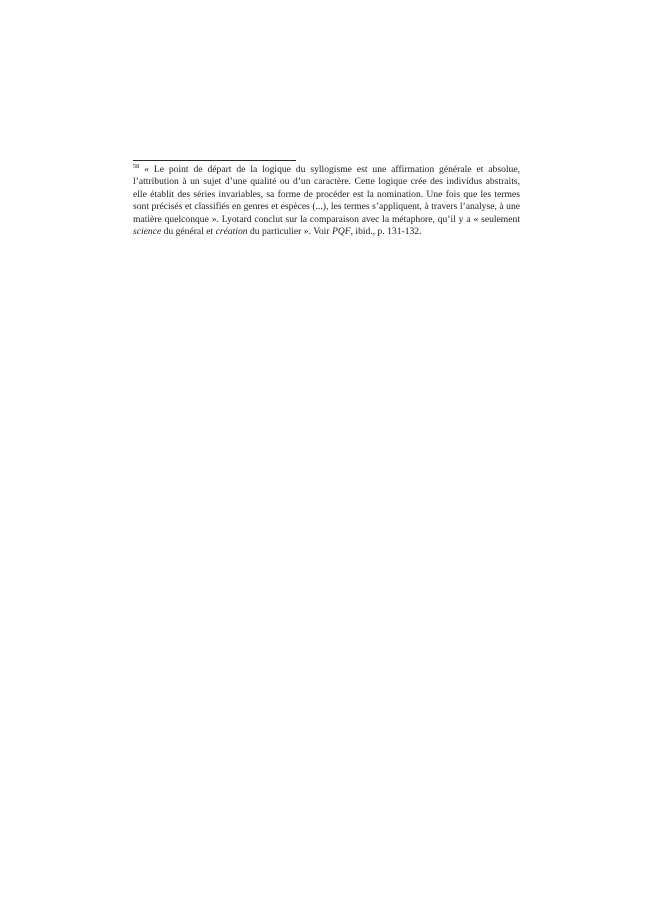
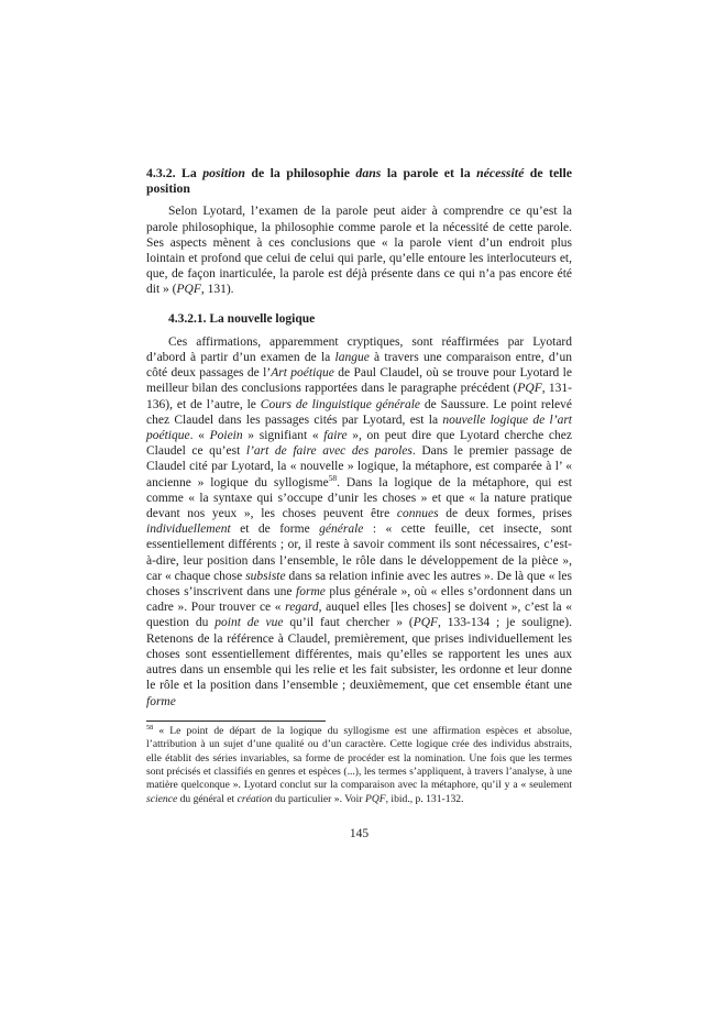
+ 4.3.2. La position de la philosophie dans la parole et la nécessité de telle position
+ Selon Lyotard, l’examen de la parole peut aider à comprendre ce qu’est la parole philosophique, la philosophie comme parole et la nécessité de cette parole. Ses aspects mènent à ces conclusions que « la parole vient d’un endroit plus lointain et profond que celui de celui qui parle, qu’elle entoure les interlocuteurs et, que, de façon inarticulée, la parole est déjà présente dans ce qui n’a pas encore été dit » (PQF, 131).
+ 4.3.2.1. La nouvelle logique
+ Ces affirmations, apparemment cryptiques, sont réaffirmées par Lyotard d’abord à partir d’un examen de la langue à travers une comparaison entre, d’un côté deux passages de l’Art poétique de Paul Claudel, où se trouve pour Lyotard le meilleur bilan des conclusions rapportées dans le paragraphe précédent (PQF, 131-136), et de l’autre, le Cours de linguistique générale de Saussure. Le point relevé chez Claudel dans les passages cités par Lyotard, est la nouvelle logique de l’art poétique. « Poiein » signifiant « faire », on peut dire que Lyotard cherche chez Claudel ce qu’est l’art de faire avec des paroles. Dans le premier passage de Claudel cité par Lyotard, la « nouvelle » logique, la métaphore, est comparée à l’ « ancienne » logique du syllogisme58. Dans la logique de la métaphore, qui est comme « la syntaxe qui s’occupe d’unir les choses » et que « la nature pratique devant nos yeux », les choses peuvent être connues de deux formes, prises individuellement et de forme générale : « cette feuille, cet insecte, sont essentiellement différents ; or, il reste à savoir comment ils sont nécessaires, c’est-à-dire, leur position dans l’ensemble, le rôle dans le développement de la pièce », car « chaque chose subsiste dans sa relation infinie avec les autres ». De là que « les choses s’inscrivent dans une forme plus générale », où « elles s’ordonnent dans un cadre ». Pour trouver ce « regard, auquel elles [les choses] se doivent », c’est la « question du point de vue qu’il faut chercher » (PQF, 133-134 ; je souligne). Retenons de la référence à Claudel, premièrement, que prises individuellement les choses sont essentiellement différentes, mais qu’elles se rapportent les unes aux autres dans un ensemble qui les relie et les fait subsister, les ordonne et leur donne le rôle et la position dans l’ensemble ; deuxièmement, que cet ensemble étant une forme
- « Le point de départ de la logique du syllogisme est une affirmation générale et absolue, l’attribution à un sujet d’une qualité ou d’un caractère. Cette logique crée des individus abstraits, elle établit des séries invariables, sa forme de procéder est la nomination. Une fois que les termes sont précisés et classifiés en genres et espèces (...), les termes s’appliquent, à travers l’analyse, à une matière quelconque ». Lyotard conclut sur la comparaison avec la métaphore, qu’il y a « seulement science du général et création du particulier ». Voir PQF, ibid., p. 131-132.
+ « Le point de départ de la logique du syllogisme est une affirmation espèces et absolue, l’attribution à un sujet d’une qualité ou d’un caractère. Cette logique crée des individus abstraits, elle établit des séries invariables, sa forme de procéder est la nomination. Une fois que les termes sont précisés et classifiés en genres et espèces (...), les termes s’appliquent, à travers l’analyse, à une matière quelconque ». Lyotard conclut sur la comparaison avec la métaphore, qu’il y a « seulement science du général et création du particulier ». Voir PQF, ibid., p. 131-132.
+ 145
